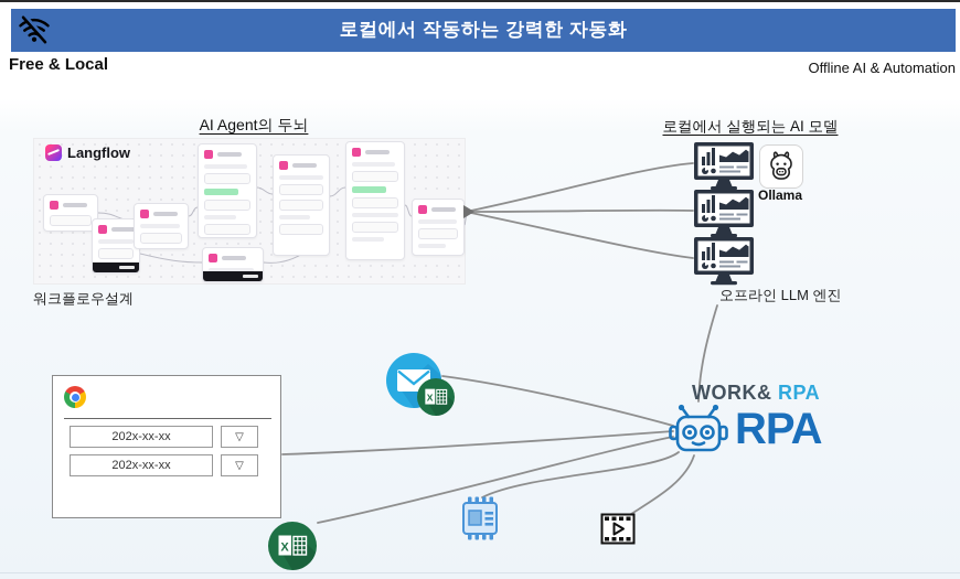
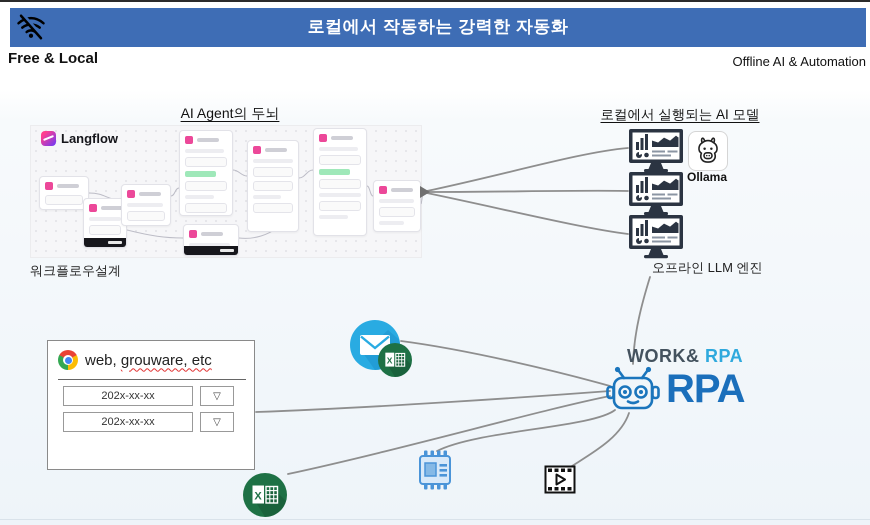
  로컬에서 작동하는 강력한 자동화
  Free & Local
  Offline AI & Automation
  AI Agent의 두뇌
  Langflow
  워크플로우설계
  로컬에서 실행되는 AI 모델
  Ollama
  오프라인 LLM 엔진
+ web, grouware, etc
  202x-xx-xx
  ▽
  202x-xx-xx
  ▽
  WORK& RPA
  RPA
